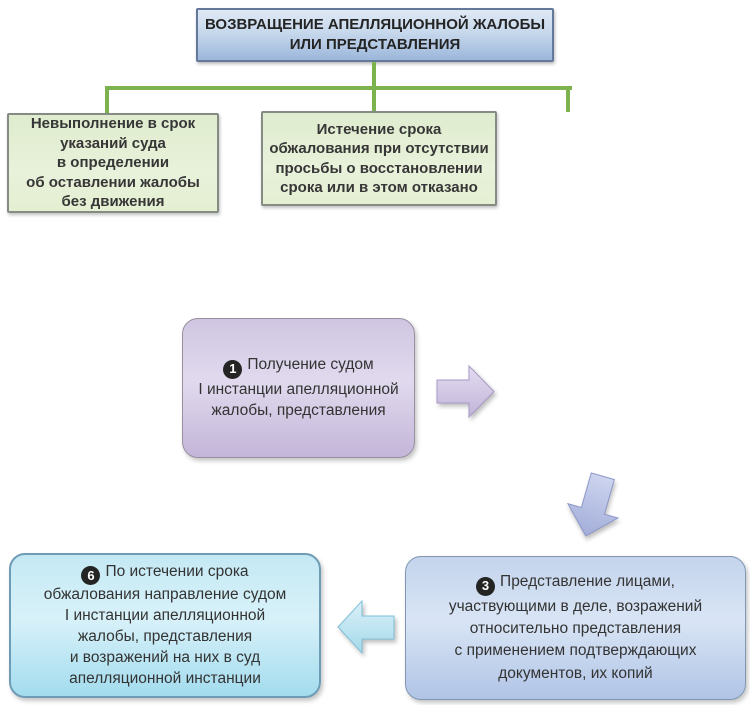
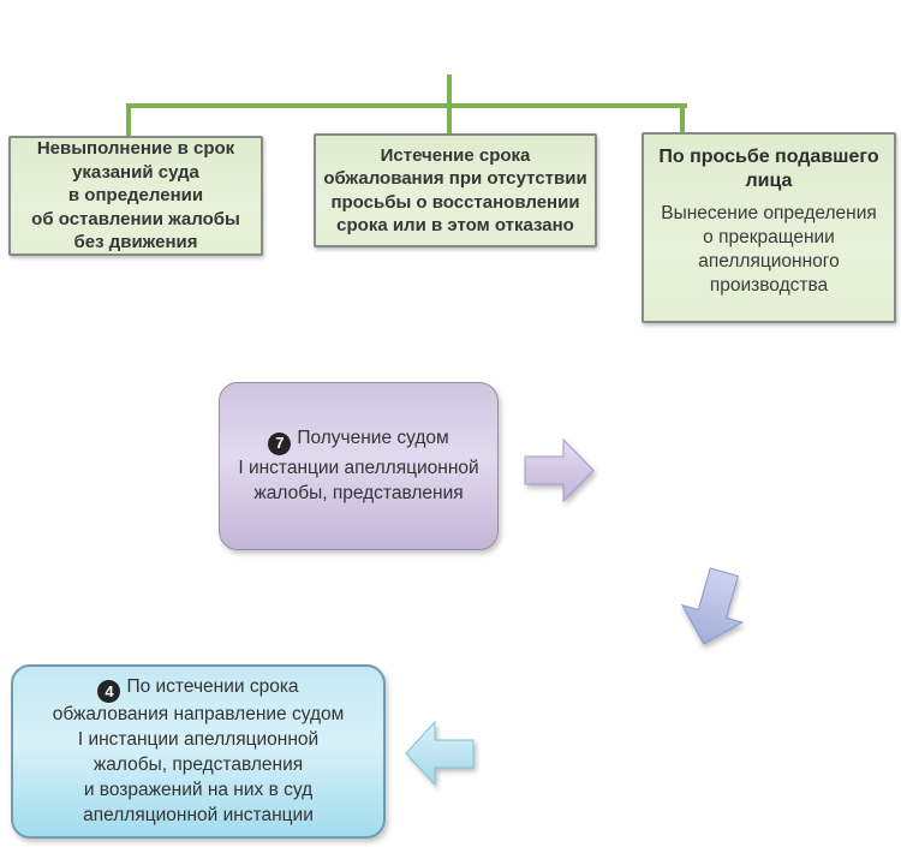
- ВОЗВРАЩЕНИЕ АПЕЛЛЯЦИОННОЙ ЖАЛОБЫ
- ИЛИ ПРЕДСТАВЛЕНИЯ
  Невыполнение в срок
  указаний суда
  в определении
  об оставлении жалобы
  без движения
  Истечение срока
  обжалования при отсутствии
  просьбы о восстановлении
  срока или в этом отказано
+ По просьбе подавшего
+ лица
+ Вынесение определения
+ о прекращении
+ апелляционного
+ производства
- 1 Получение судом
+ 7 Получение судом
  I инстанции апелляционной
  жалобы, представления
- 3 Представление лицами,
- участвующими в деле, возражений
- относительно представления
- с применением подтверждающих
- документов, их копий
- 6 По истечении срока
+ 4 По истечении срока
  обжалования направление судом
  I инстанции апелляционной
  жалобы, представления
  и возражений на них в суд
  апелляционной инстанции
